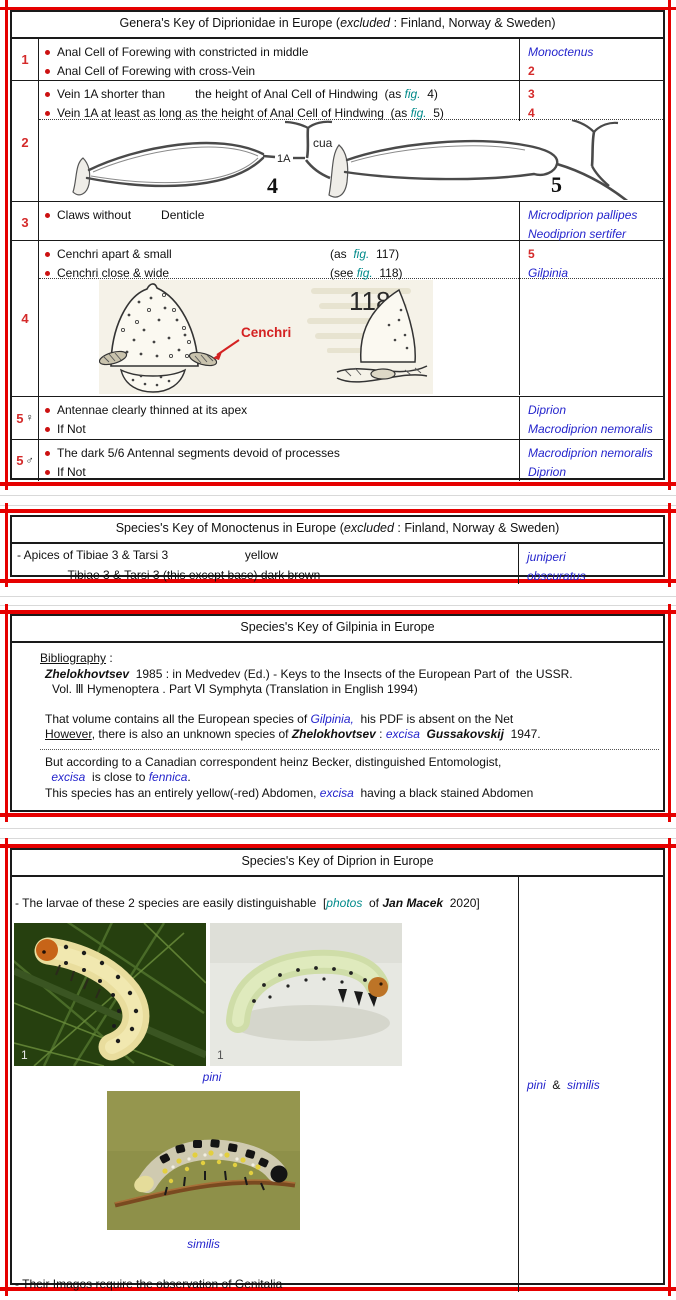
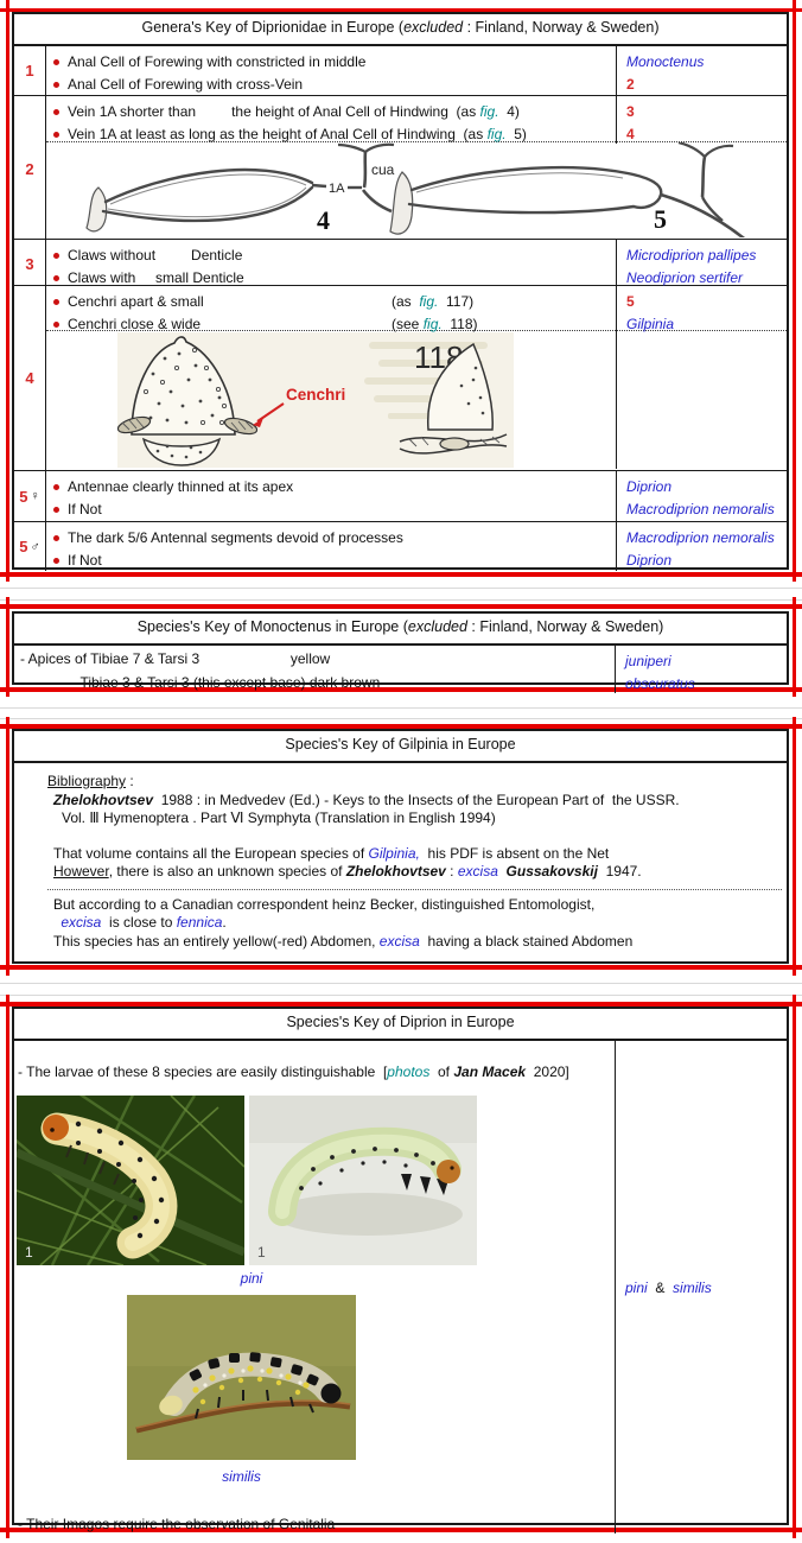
  Genera's Key of Diprionidae in Europe (excluded : Finland, Norway & Sweden)
  1
  Anal Cell of Forewing with constricted in middle
  Anal Cell of Forewing with cross-Vein
  Monoctenus
  2
  2
  Vein 1A shorter than the height of Anal Cell of Hindwing (as fig. 4)
  Vein 1A at least as long as the height of Anal Cell of Hindwing (as fig. 5)
  3
  4
  1A
  cua
  4
  5
  3
  Claws without Denticle
+ Claws with small Denticle
  Microdiprion pallipes
  Neodiprion sertifer
  4
  Cenchri apart & small
  (as fig. 117)
  Cenchri close & wide
  (see fig. 118)
  5
  Gilpinia
  Cenchri
  118
  5
  ♀
  Antennae clearly thinned at its apex
  If Not
  Diprion
  Macrodiprion nemoralis
  5
  ♂
  The dark 5/6 Antennal segments devoid of processes
  If Not
  Macrodiprion nemoralis
  Diprion
  Species's Key of Monoctenus in Europe (excluded : Finland, Norway & Sweden)
- - Apices of Tibiae 3 & Tarsi 3 yellow
+ - Apices of Tibiae 7 & Tarsi 3 yellow
  - Tibiae 3 & Tarsi 3 (this except base) dark brown
  juniperi
  obscuratus
  Species's Key of Gilpinia in Europe
  Bibliography :
- Zhelokhovtsev 1985 : in Medvedev (Ed.) - Keys to the Insects of the European Part of the USSR.
+ Zhelokhovtsev 1988 : in Medvedev (Ed.) - Keys to the Insects of the European Part of the USSR.
  Vol. Ⅲ Hymenoptera . Part Ⅵ Symphyta (Translation in English 1994)
  That volume contains all the European species of Gilpinia, his PDF is absent on the Net
  However, there is also an unknown species of Zhelokhovtsev : excisa Gussakovskij 1947.
  But according to a Canadian correspondent heinz Becker, distinguished Entomologist,
  excisa is close to fennica.
  This species has an entirely yellow(-red) Abdomen, excisa having a black stained Abdomen
  Species's Key of Diprion in Europe
- - The larvae of these 2 species are easily distinguishable [photos of Jan Macek 2020]
+ - The larvae of these 8 species are easily distinguishable [photos of Jan Macek 2020]
  1
  1
  pini
  similis
  - Their Imagos require the observation of Genitalia
  pini
  &
  similis
